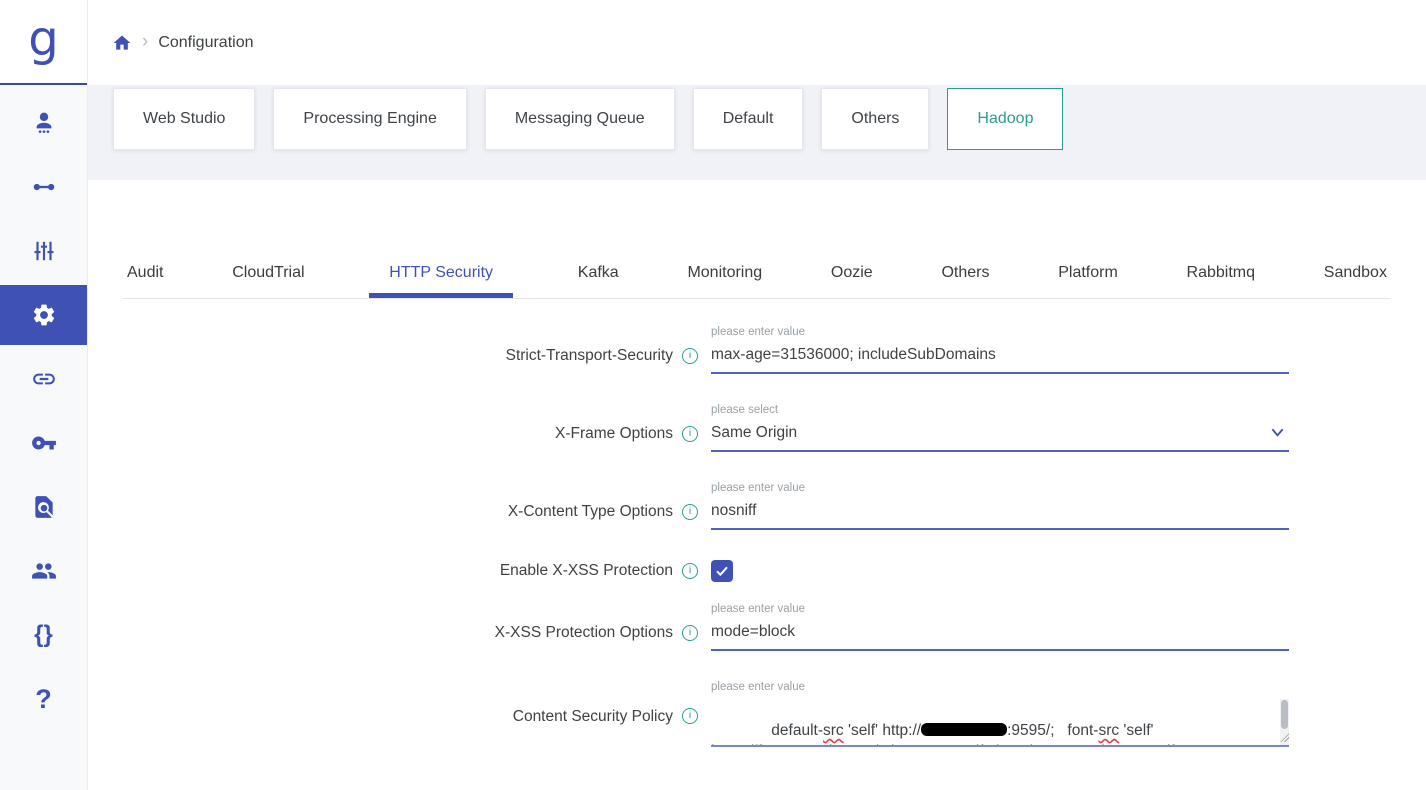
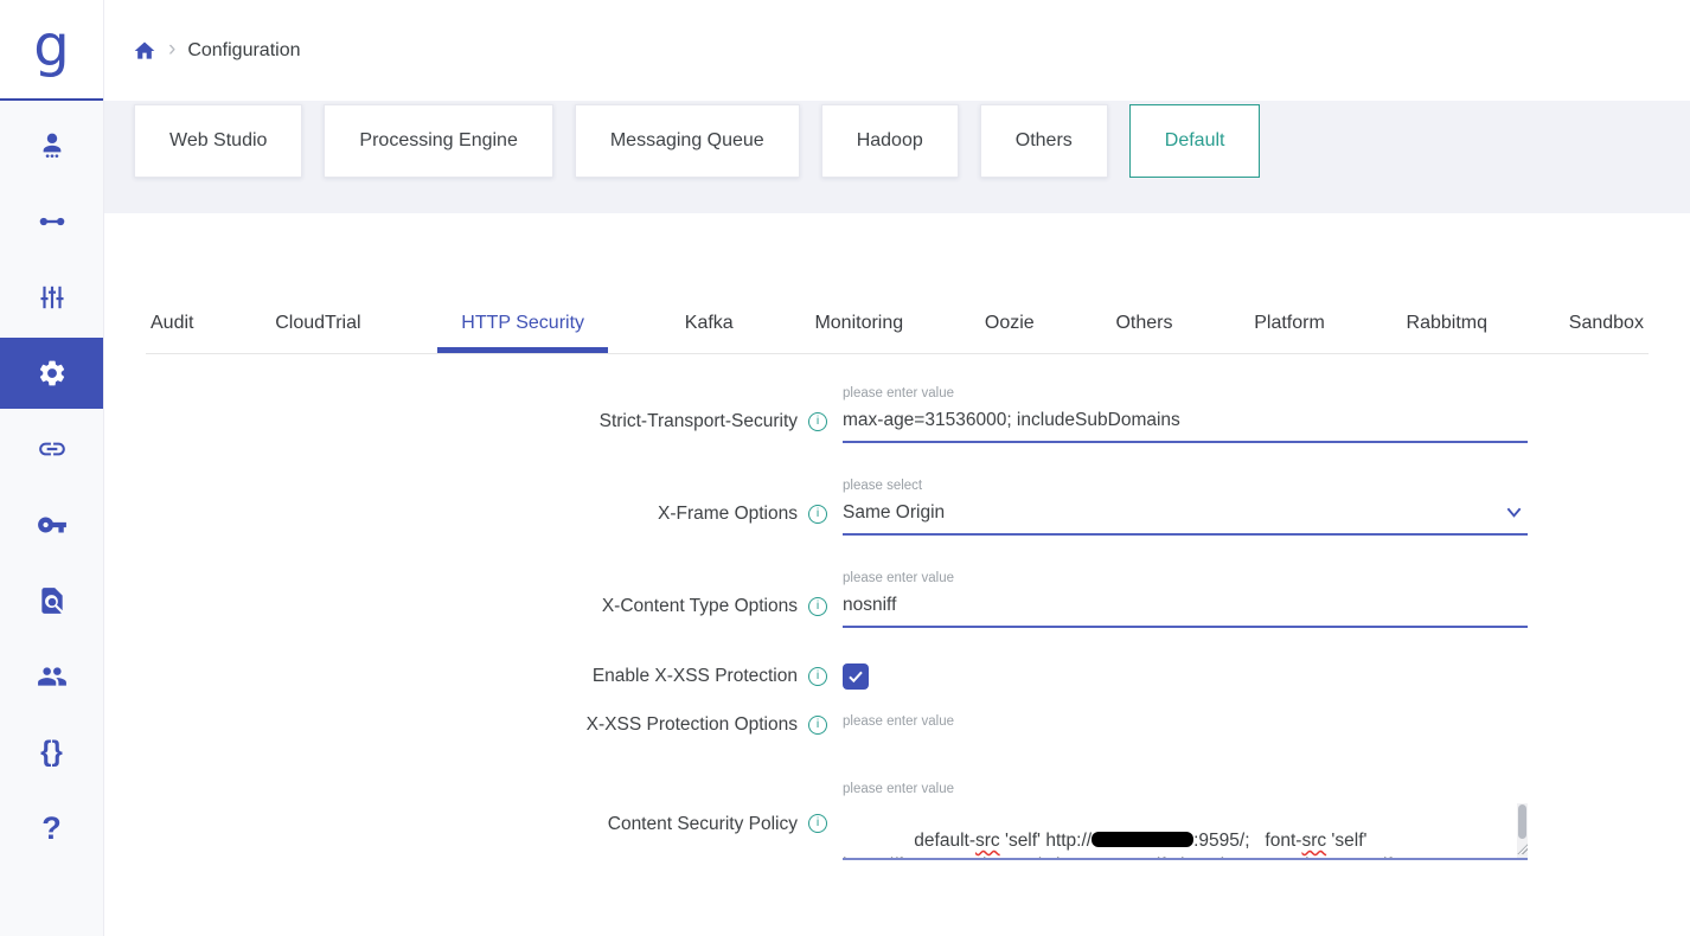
  g
  {}
  ?
  ›
  Configuration
  Web Studio
  Processing Engine
  Messaging Queue
- Default
+ Hadoop
  Others
- Hadoop
+ Default
  Audit
  CloudTrial
  HTTP Security
  Kafka
  Monitoring
  Oozie
  Others
  Platform
  Rabbitmq
  Sandbox
  Strict-Transport-Security
  i
  please enter value
  max-age=31536000; includeSubDomains
  X-Frame Options
  i
  please select
  Same Origin
  X-Content Type Options
  i
  please enter value
  nosniff
  Enable X-XSS Protection
  i
  X-XSS Protection Options
  i
  please enter value
- mode=block
  Content Security Policy
  i
  please enter value
  default-src 'self' http:// :9595/; font-src 'self'
